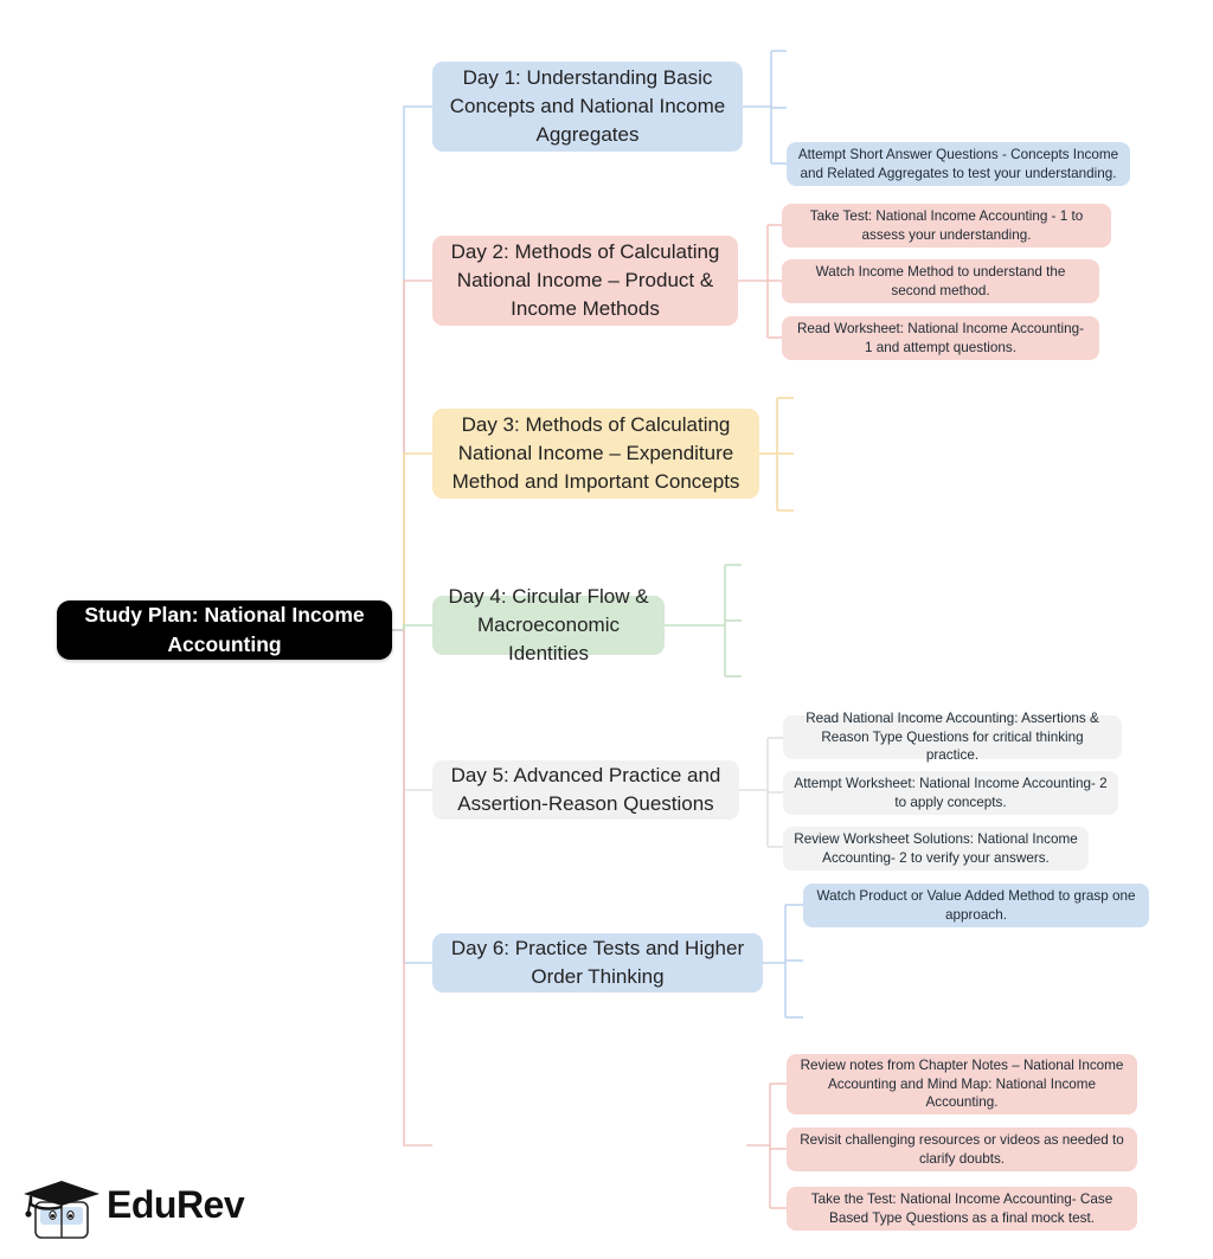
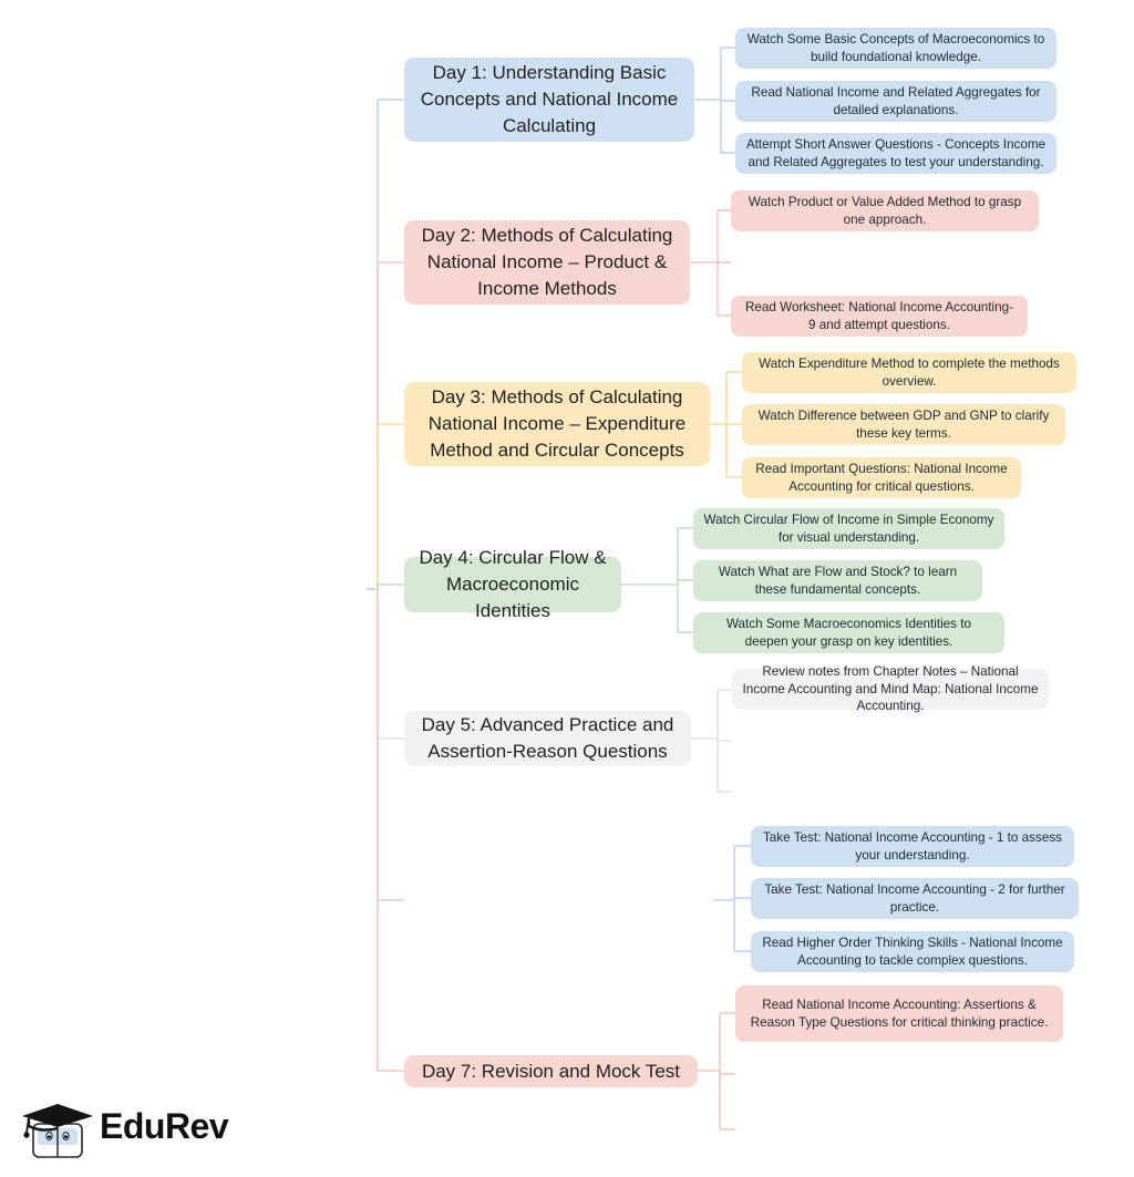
- Study Plan: National Income Accounting
- Day 1: Understanding Basic Concepts and National Income Aggregates
+ Day 1: Understanding Basic Concepts and National Income Calculating
+ Watch Some Basic Concepts of Macroeconomics to build foundational knowledge.
+ Read National Income and Related Aggregates for detailed explanations.
  Attempt Short Answer Questions - Concepts Income and Related Aggregates to test your understanding.
  Day 2: Methods of Calculating National Income – Product & Income Methods
- Take Test: National Income Accounting - 1 to assess your understanding.
+ Watch Product or Value Added Method to grasp one approach.
- Watch Income Method to understand the second method.
- Read Worksheet: National Income Accounting- 1 and attempt questions.
+ Read Worksheet: National Income Accounting- 9 and attempt questions.
- Day 3: Methods of Calculating National Income – Expenditure Method and Important Concepts
+ Day 3: Methods of Calculating National Income – Expenditure Method and Circular Concepts
+ Watch Expenditure Method to complete the methods overview.
+ Watch Difference between GDP and GNP to clarify these key terms.
+ Read Important Questions: National Income Accounting for critical questions.
  Day 4: Circular Flow & Macroeconomic Identities
+ Watch Circular Flow of Income in Simple Economy for visual understanding.
+ Watch What are Flow and Stock? to learn these fundamental concepts.
+ Watch Some Macroeconomics Identities to deepen your grasp on key identities.
  Day 5: Advanced Practice and Assertion-Reason Questions
- Read National Income Accounting: Assertions & Reason Type Questions for critical thinking practice.
+ Review notes from Chapter Notes – National Income Accounting and Mind Map: National Income Accounting.
- Attempt Worksheet: National Income Accounting- 2 to apply concepts.
- Review Worksheet Solutions: National Income Accounting- 2 to verify your answers.
- Day 6: Practice Tests and Higher Order Thinking
- Watch Product or Value Added Method to grasp one approach.
+ Take Test: National Income Accounting - 1 to assess your understanding.
+ Take Test: National Income Accounting - 2 for further practice.
+ Read Higher Order Thinking Skills - National Income Accounting to tackle complex questions.
+ Day 7: Revision and Mock Test
- Review notes from Chapter Notes – National Income Accounting and Mind Map: National Income Accounting.
+ Read National Income Accounting: Assertions & Reason Type Questions for critical thinking practice.
- Revisit challenging resources or videos as needed to clarify doubts.
- Take the Test: National Income Accounting- Case Based Type Questions as a final mock test.
  EduRev
